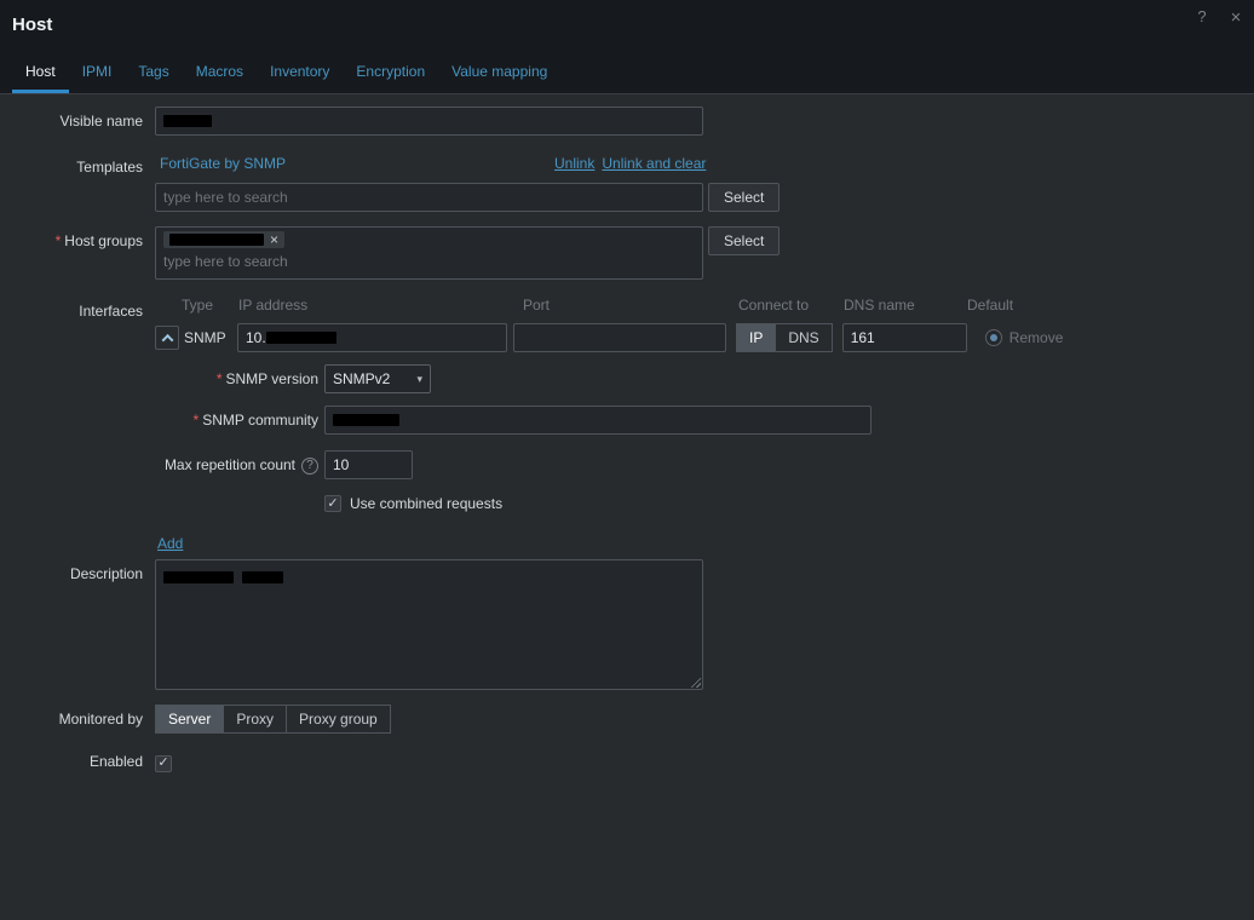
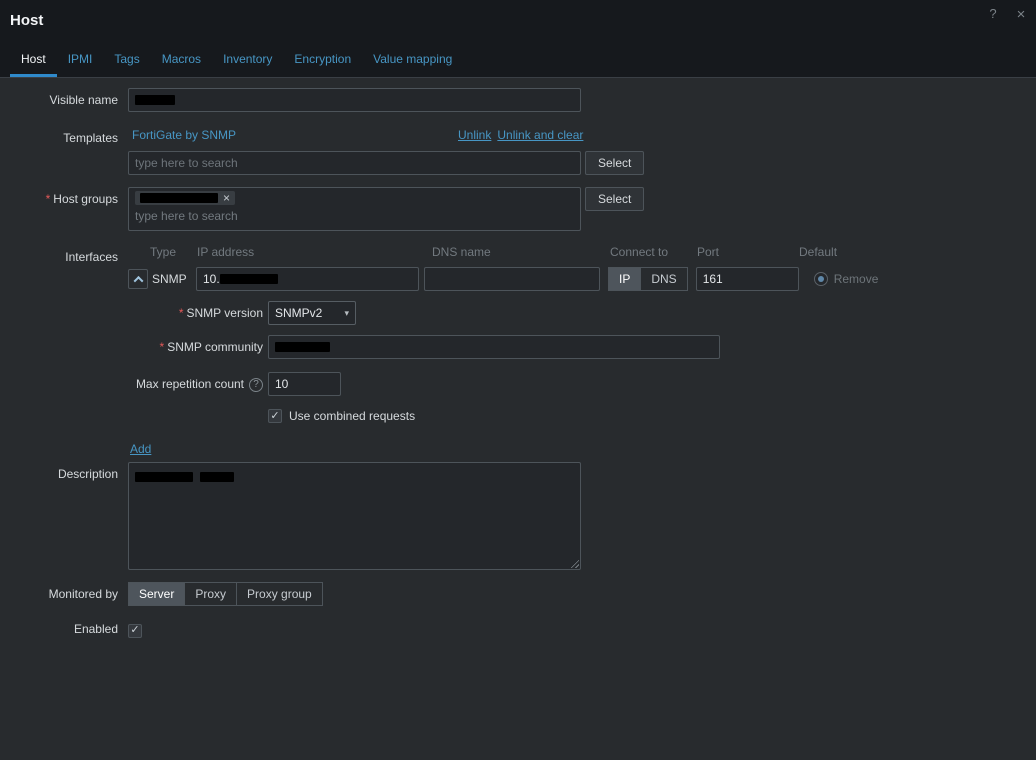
  Host
  ?
  ×
  Host
  IPMI
  Tags
  Macros
  Inventory
  Encryption
  Value mapping
  Visible name
  Templates
  FortiGate by SNMP
  Unlink
  Unlink and clear
  type here to search
  Select
  * Host groups
  ×
  type here to search
  Select
  Interfaces
  Type
  IP address
- Port
+ DNS name
  Connect to
- DNS name
+ Port
  Default
  SNMP
  10.
  IP
  DNS
  161
  Remove
  * SNMP version
  SNMPv2
  ▾
  * SNMP community
  Max repetition count ?
  10
  ✓
  Use combined requests
  Add
  Description
  Monitored by
  Server
  Proxy
  Proxy group
  Enabled
  ✓
